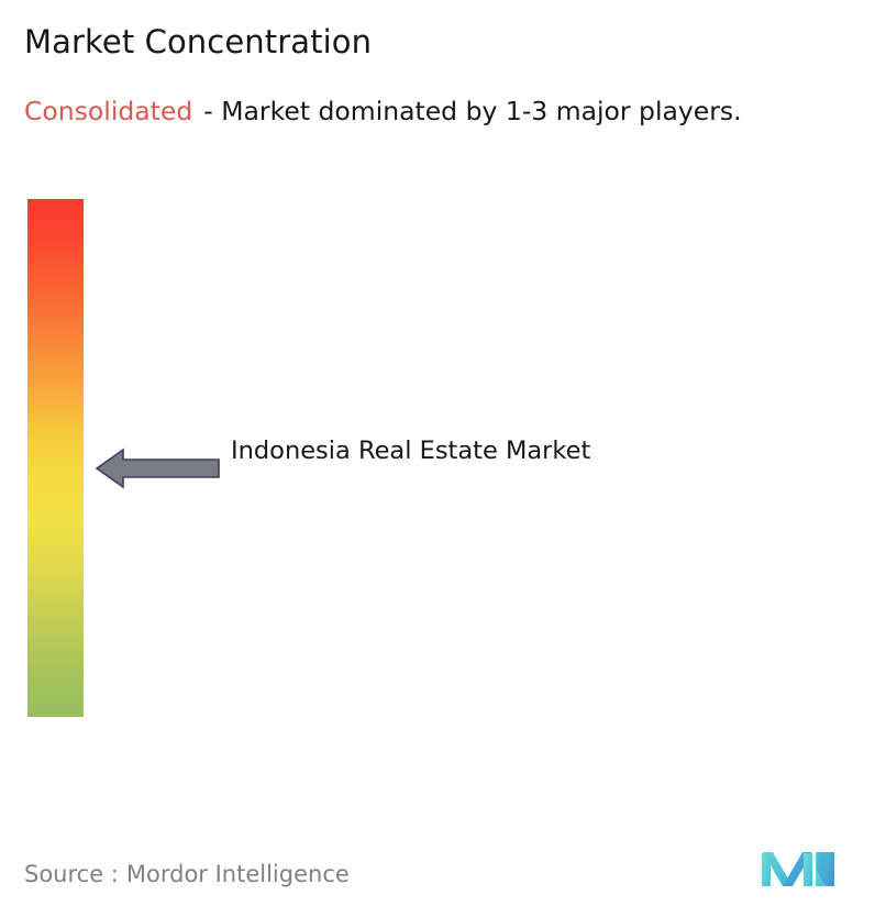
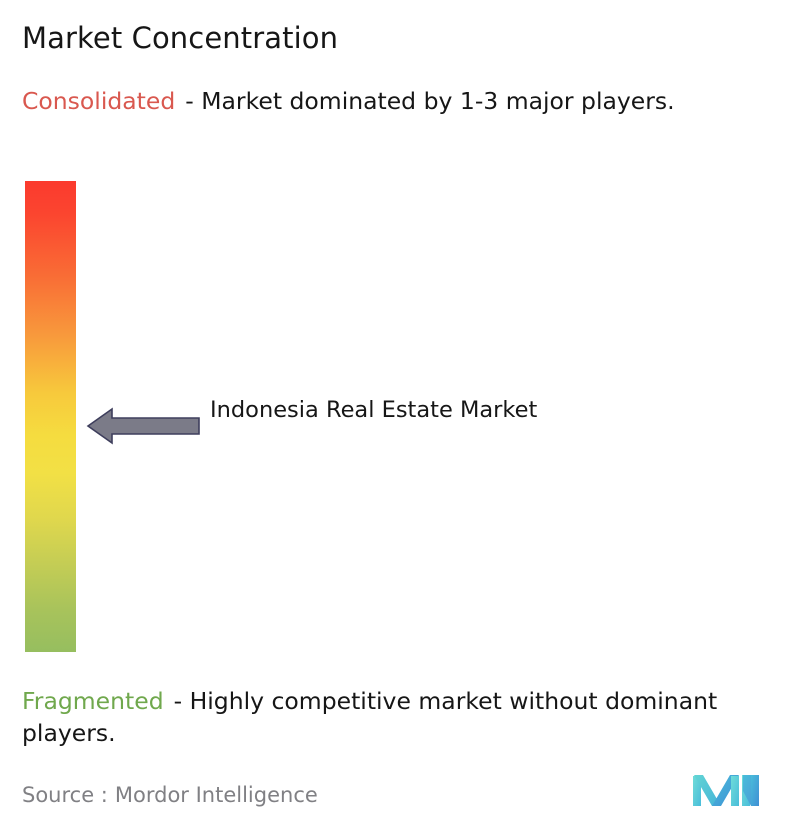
  Market Concentration
  Consolidated - Market dominated by 1-3 major players.
  Indonesia Real Estate Market
+ Fragmented - Highly competitive market without dominant players.
  Source : Mordor Intelligence
